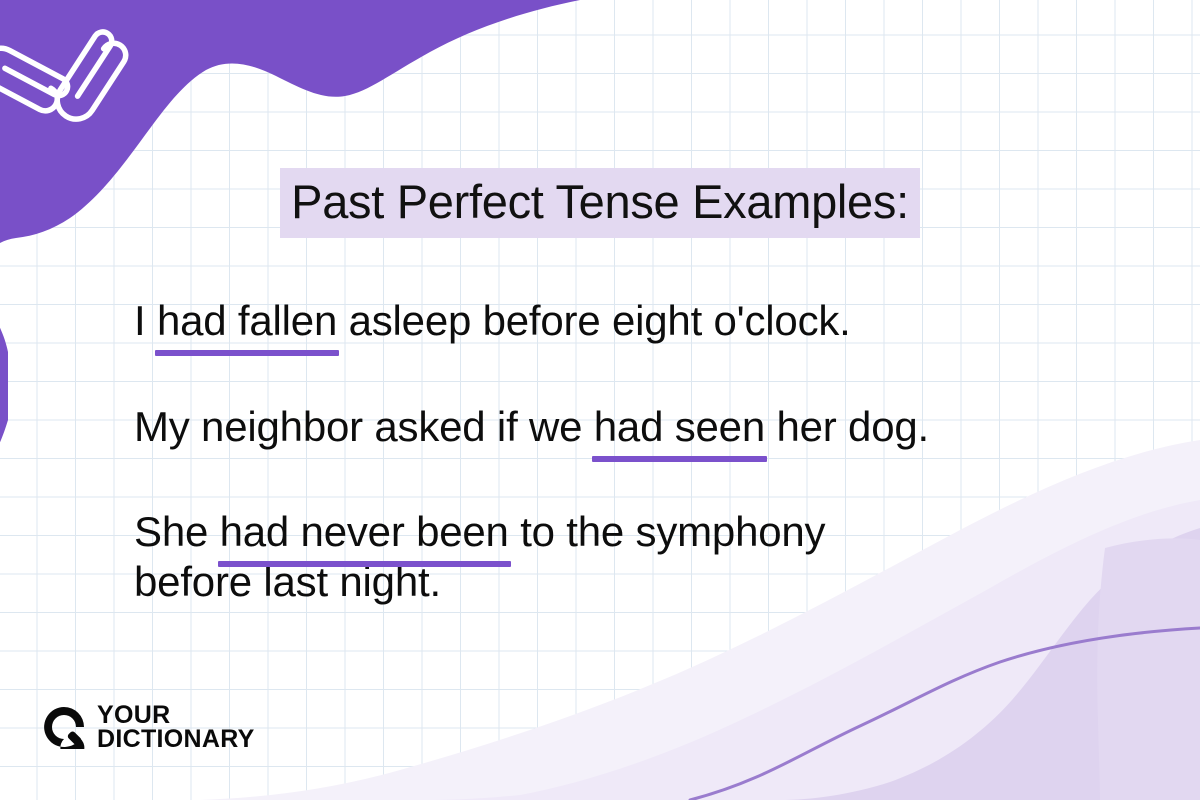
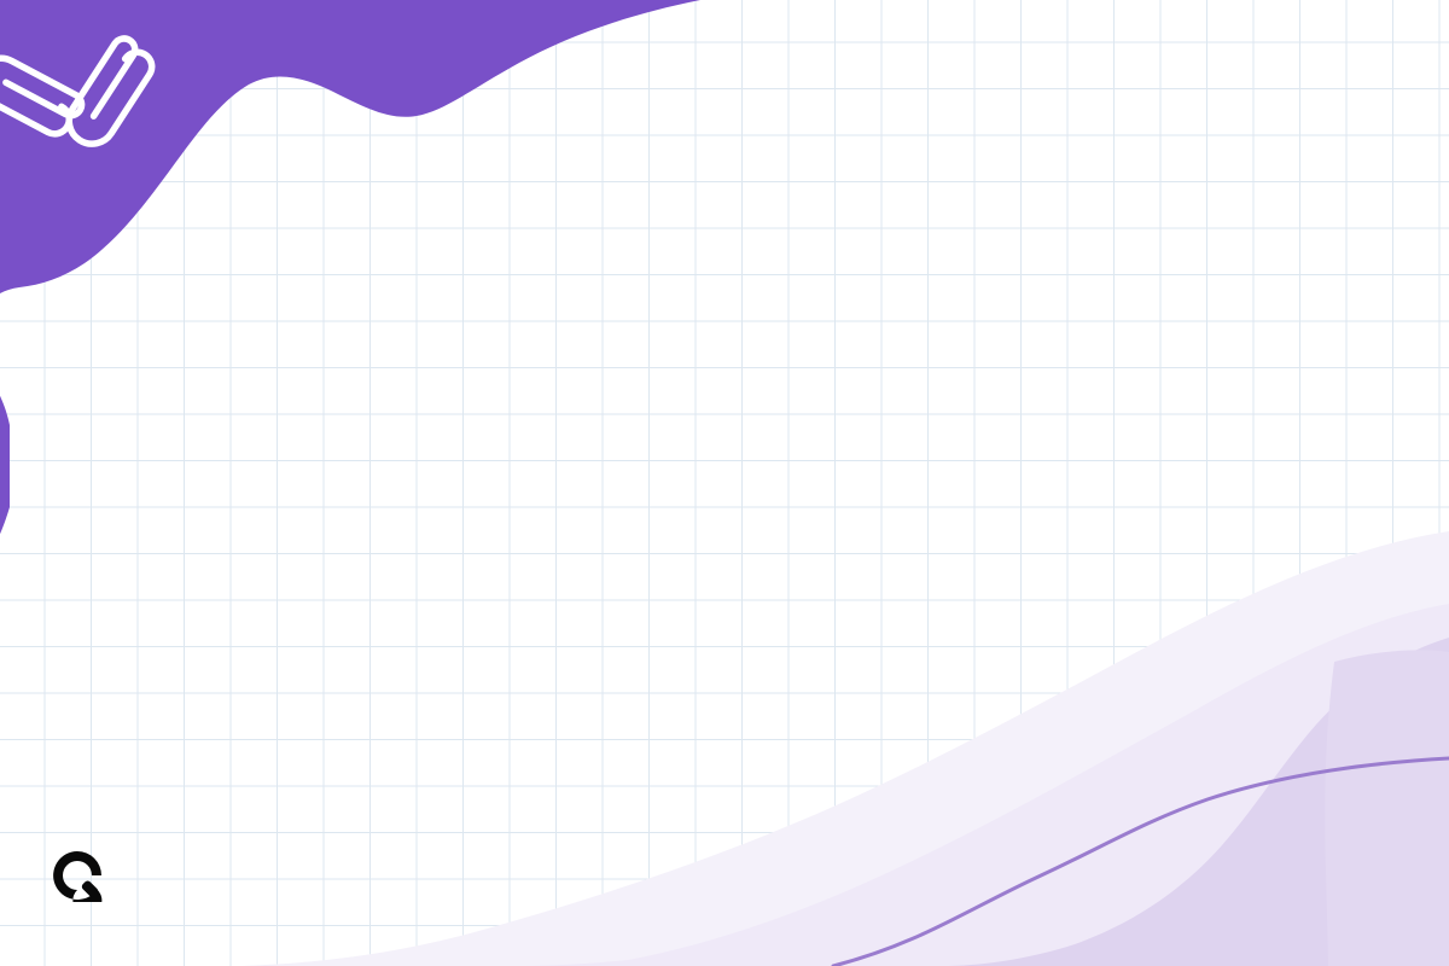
- Past Perfect Tense Examples:
- I had fallen asleep before eight o'clock.
- My neighbor asked if we had seen her dog.
- She had never been to the symphony
- before last night.
- YOUR
- DICTIONARY
